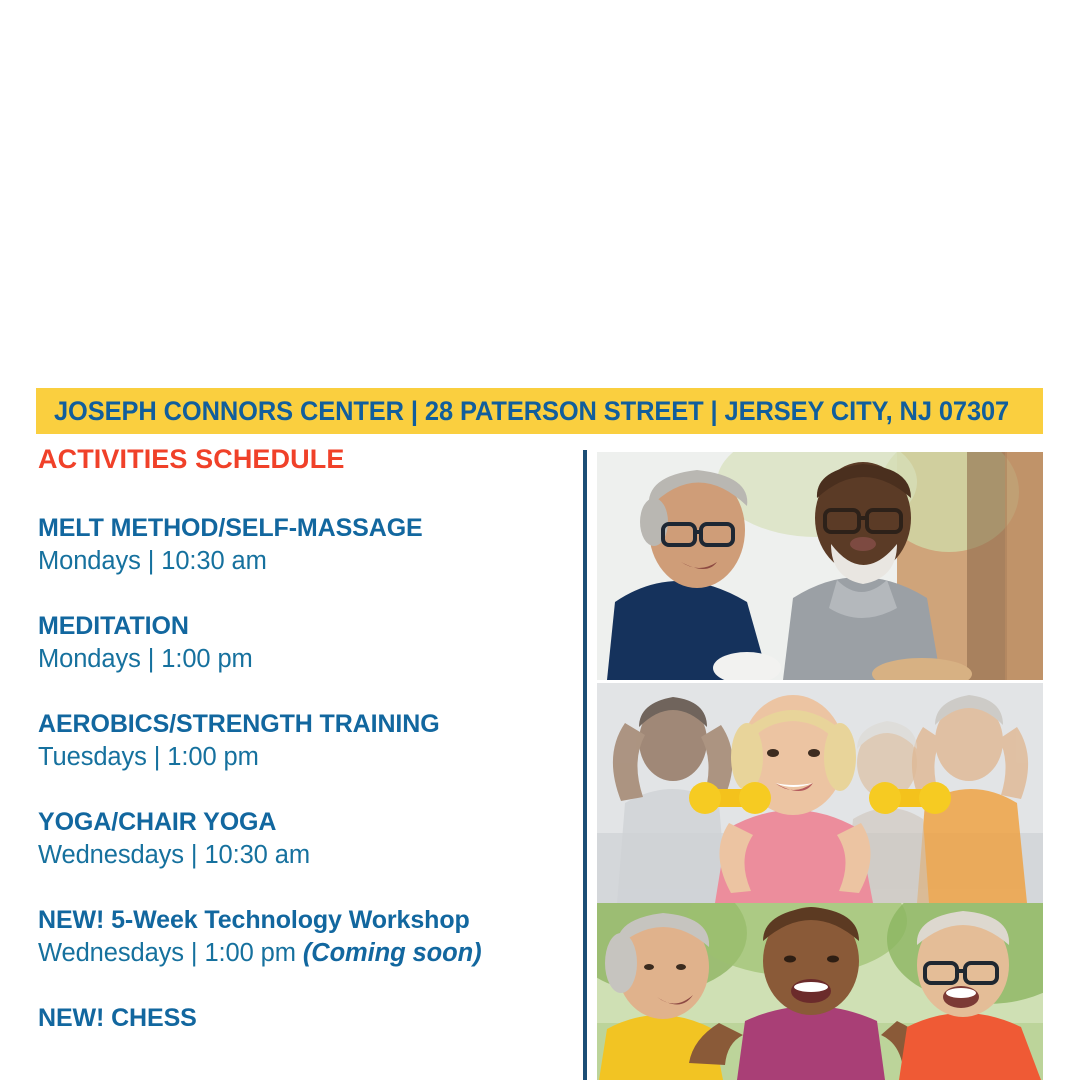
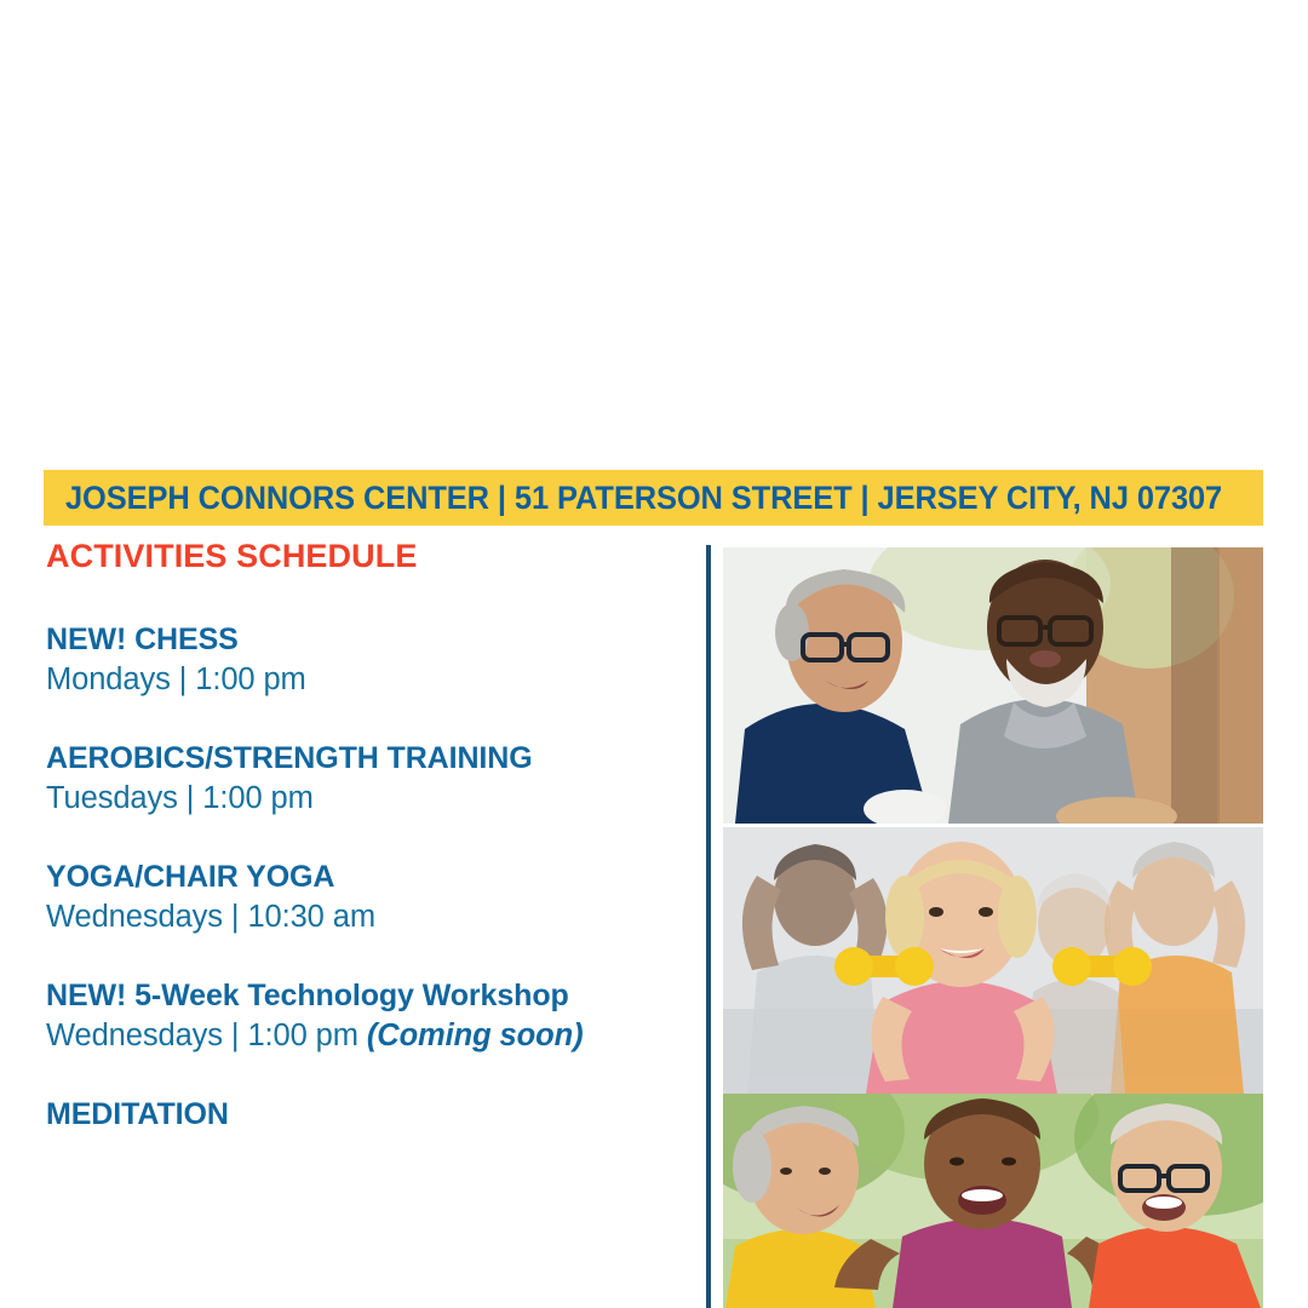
- JOSEPH CONNORS CENTER | 28 PATERSON STREET | JERSEY CITY, NJ 07307
+ JOSEPH CONNORS CENTER | 51 PATERSON STREET | JERSEY CITY, NJ 07307
  ACTIVITIES SCHEDULE
- MELT METHOD/SELF-MASSAGE
- Mondays | 10:30 am
- MEDITATION
+ NEW! CHESS
  Mondays | 1:00 pm
  AEROBICS/STRENGTH TRAINING
  Tuesdays | 1:00 pm
  YOGA/CHAIR YOGA
  Wednesdays | 10:30 am
  NEW! 5-Week Technology Workshop
  Wednesdays | 1:00 pm (Coming soon)
- NEW! CHESS
+ MEDITATION
